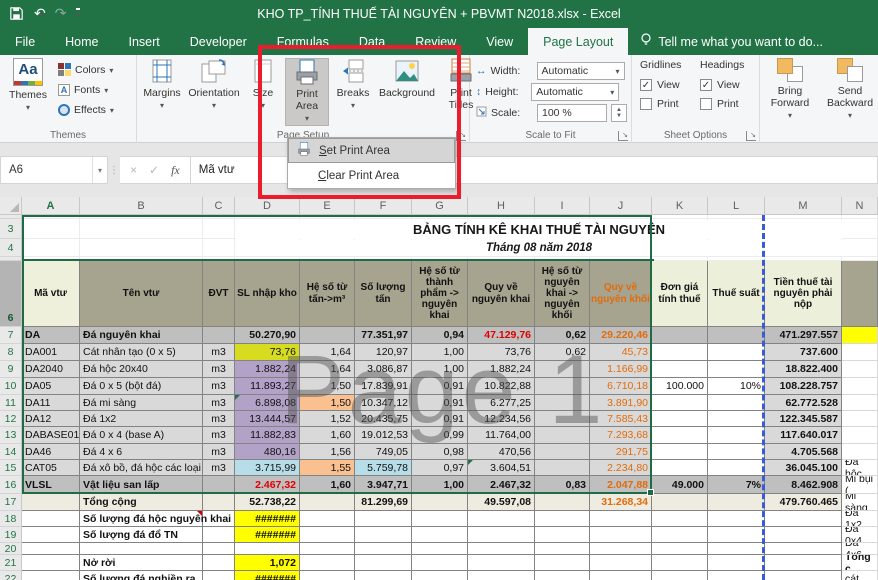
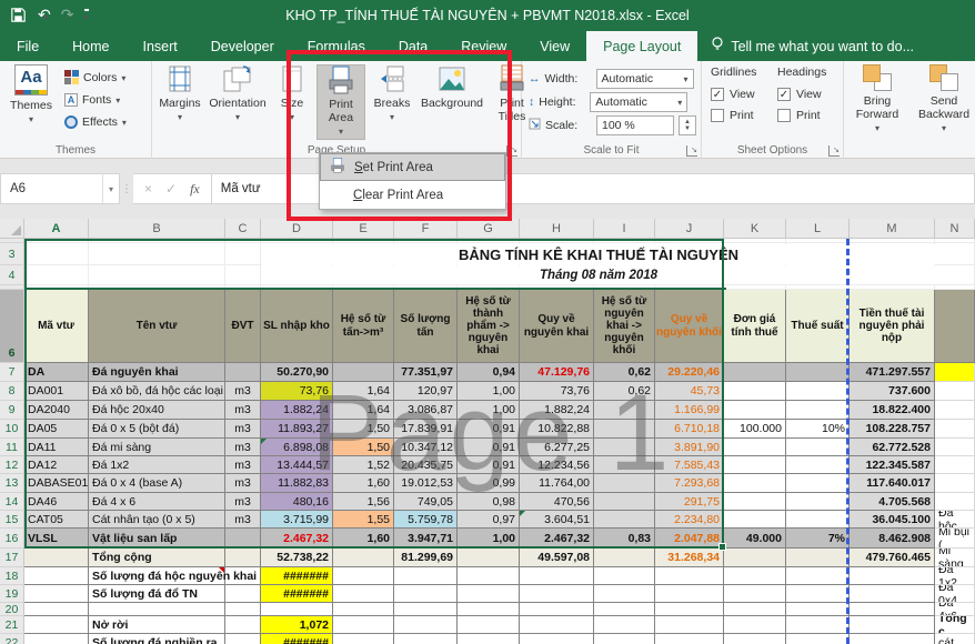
  ↶
  ↷
  KHO TP_TÍNH THUẾ TÀI NGUYÊN + PBVMT N2018.xlsx - Excel
  File
  Home
  Insert
  Developer
  Formulas
  Data
  Review
  View
  Page Layout
  Tell me what you want to do...
  Aa
  Themes
  Colors
  A
  Fonts
  Effects
  Themes
  Margins
  Orientation
  Size
  Print Area
  Breaks
  Background
  Print Titles
  Page Setup
  ↔
  Width:
  Automatic
  ↕
  Height:
  Automatic
  Scale:
  100 %
  Scale to Fit
  Gridlines
  ✓
  View
  Print
  Headings
  ✓
  View
  Print
  Sheet Options
  Bring Forward
  Send Backward
  A6
  ▾
  ⋮
  ×
  ✓
  fx
  Mã vtư
  A
  B
  C
  D
  E
  F
  G
  H
  I
  J
  K
  L
  M
  N
  3
  4
  6
  Mã vtư
  Tên vtư
  ĐVT
  SL nhập kho
  Hệ số từ tấn->m³
  Số lượng tấn
  Hệ số từ thành phẩm -> nguyên khai
  Quy về nguyên khai
  Hệ số từ nguyên khai -> nguyên khối
  Quy về nguyên khối
  Đơn giá tính thuế
  Thuế suất
  Tiền thuế tài nguyên phải nộp
  7
  DA
  Đá nguyên khai
  50.270,90
  77.351,97
  0,94
  47.129,76
  0,62
  29.220,46
  471.297.557
  8
  DA001
- Cát nhân tạo (0 x 5)
+ Đá xô bồ, đá hộc các loại
  m3
  73,76
  1,64
  120,97
  1,00
  73,76
  0,62
  45,73
  737.600
  9
  DA2040
  Đá hộc 20x40
  m3
  1.882,24
  1,64
  3.086,87
  1,00
  1.882,24
  1.166,99
  18.822.400
  10
  DA05
  Đá 0 x 5 (bột đá)
  m3
  11.893,27
  1,50
  17.839,91
  0,91
  10.822,88
  6.710,18
  100.000
  10%
  108.228.757
  11
  DA11
  Đá mi sàng
  m3
  6.898,08
  1,50
  10.347,12
  0,91
  6.277,25
  3.891,90
  62.772.528
  12
  DA12
  Đá 1x2
  m3
  13.444,57
  1,52
  20.435,75
  0,91
  12.234,56
  7.585,43
  122.345.587
  13
  DABASE01
  Đá 0 x 4 (base A)
  m3
  11.882,83
  1,60
  19.012,53
  0,99
  11.764,00
  7.293,68
  117.640.017
  14
  DA46
  Đá 4 x 6
  m3
  480,16
  1,56
  749,05
  0,98
  470,56
  291,75
  4.705.568
  15
  CAT05
- Đá xô bồ, đá hộc các loại
+ Cát nhân tạo (0 x 5)
  m3
  3.715,99
  1,55
  5.759,78
  0,97
  3.604,51
  2.234,80
  36.045.100
  Đá hộc
  16
  VLSL
  Vật liệu san lấp
  2.467,32
  1,60
  3.947,71
  1,00
  2.467,32
  0,83
  2.047,88
  49.000
  7%
  8.462.908
  Mi bụi (
  17
  Tổng cộng
  52.738,22
  81.299,69
  49.597,08
  31.268,34
  479.760.465
  Mi sàng
  18
  Số lượng đá hộc nguyên khai
  #######
  Đá 1x2
  19
  Số lượng đá đổ TN
  #######
  Đá 0x4
  20
  21
  Nở rời
  1,072
  Tổng c
  22
  Số lượng đá nghiền ra
  #######
  cát
  BẢNG TÍNH KÊ KHAI THUẾ TÀI NGUYÊN
  Tháng 08 năm 2018
  Page 1
  Set Print Area
  Clear Print Area
